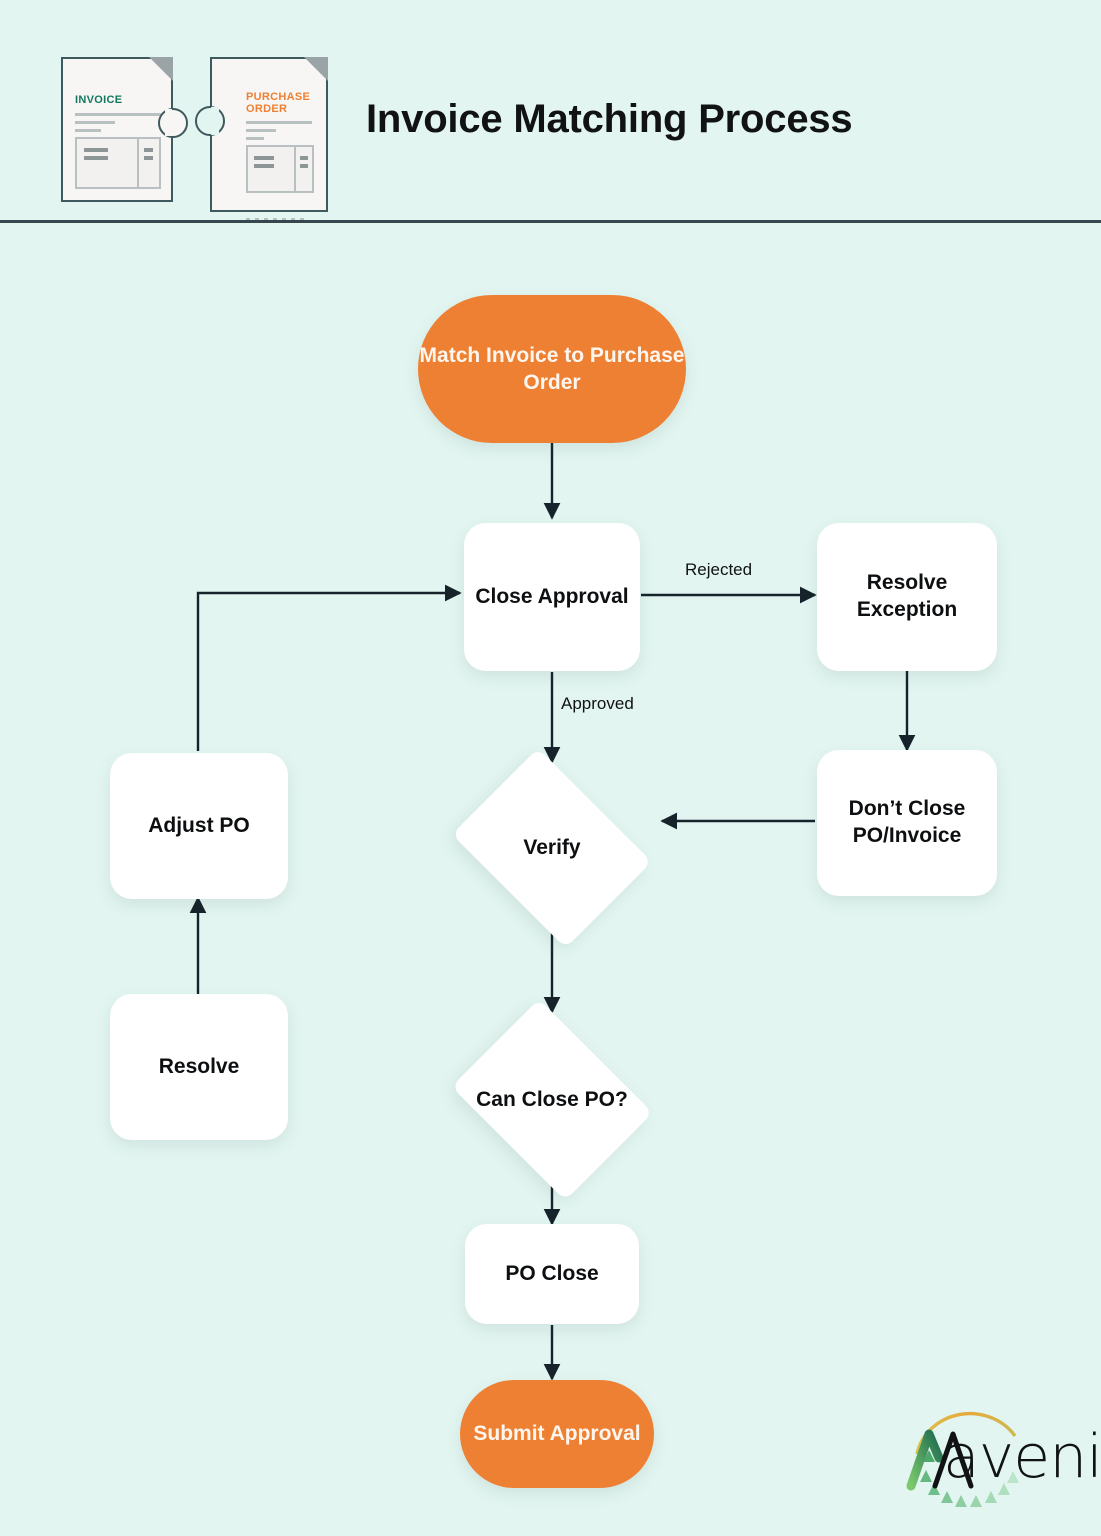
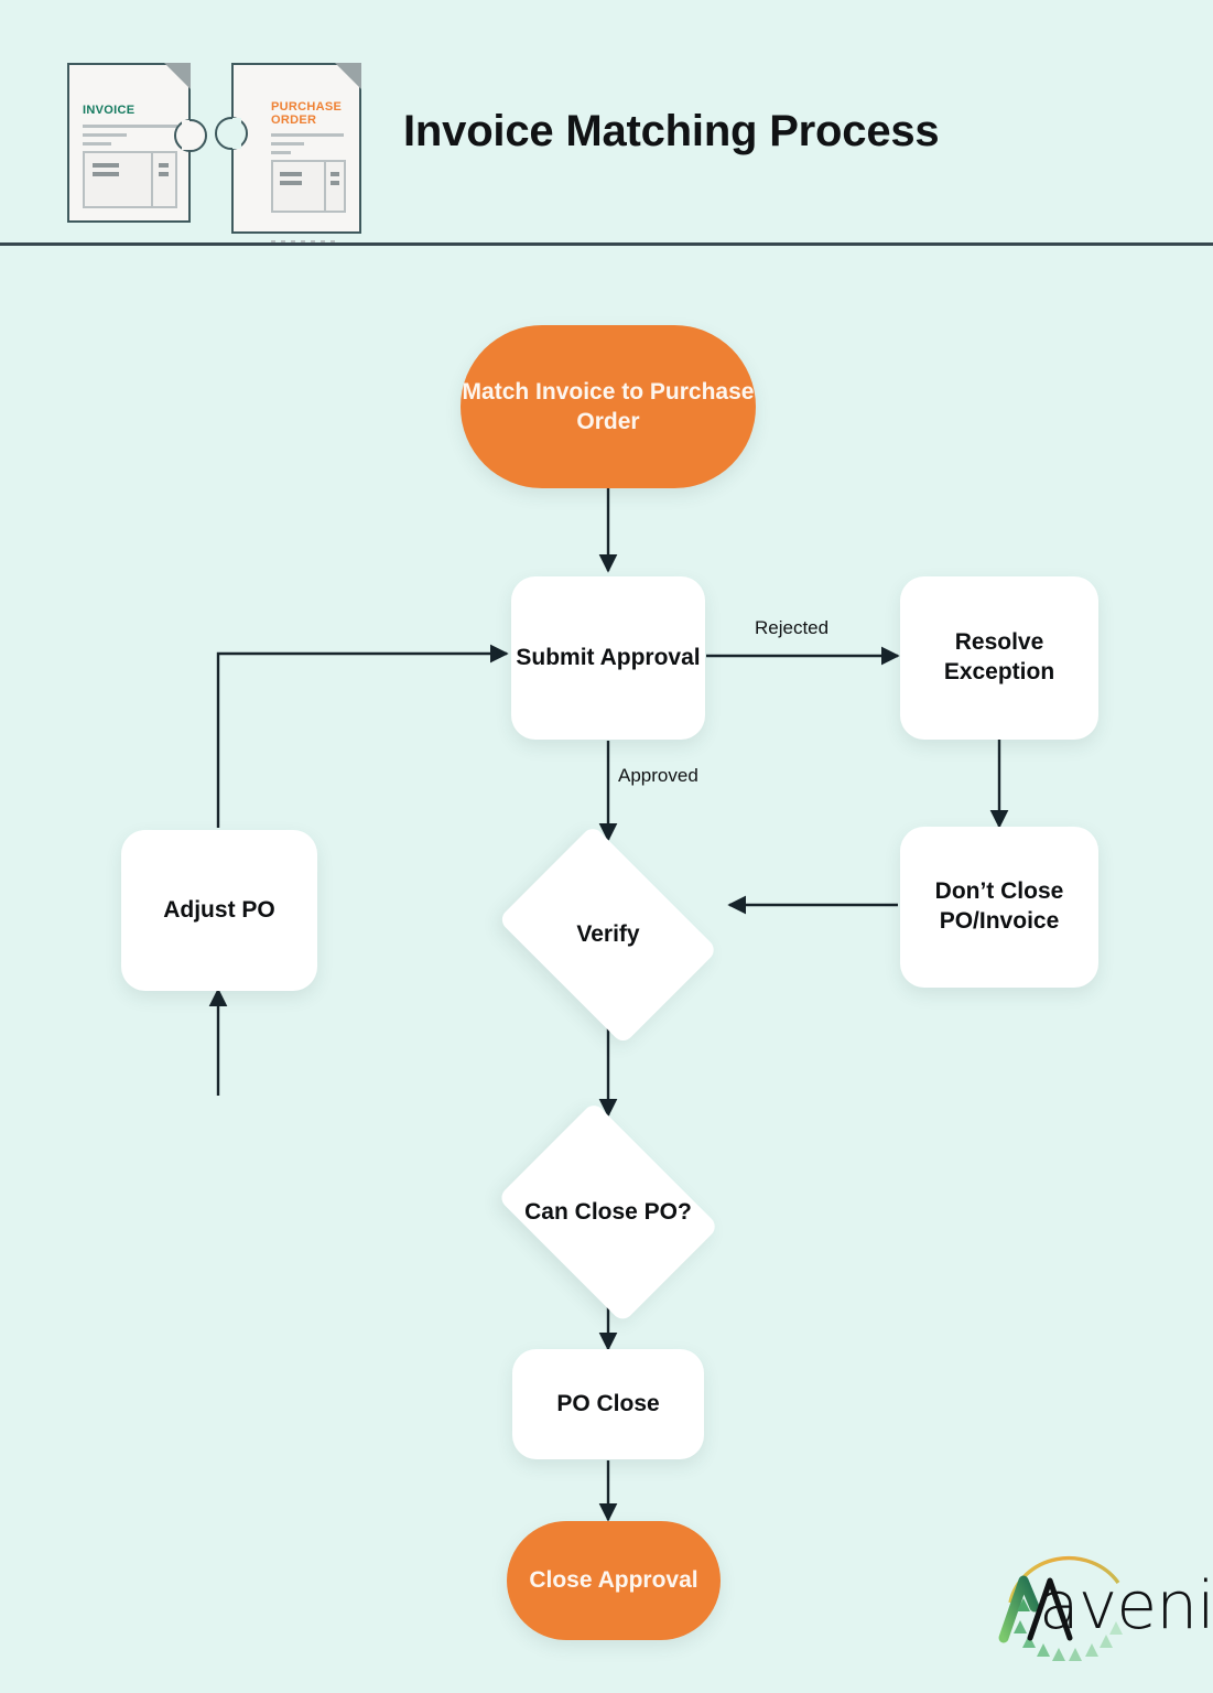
  INVOICE
  PURCHASE ORDER
  Invoice Matching Process
  Match Invoice to Purchase Order
- Close Approval
+ Submit Approval
  Resolve Exception
  Don’t Close PO/Invoice
  Verify
  Adjust PO
- Resolve
  Can Close PO?
  PO Close
- Submit Approval
+ Close Approval
  Rejected
  Approved
  aveni
